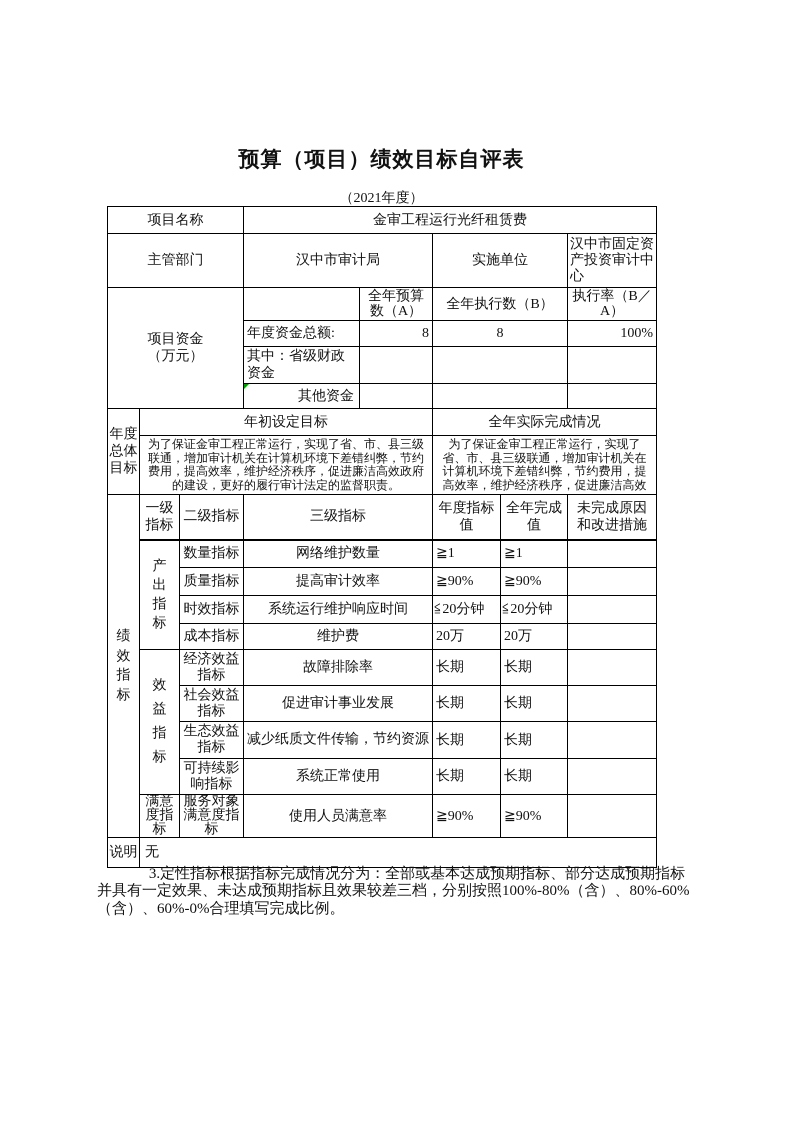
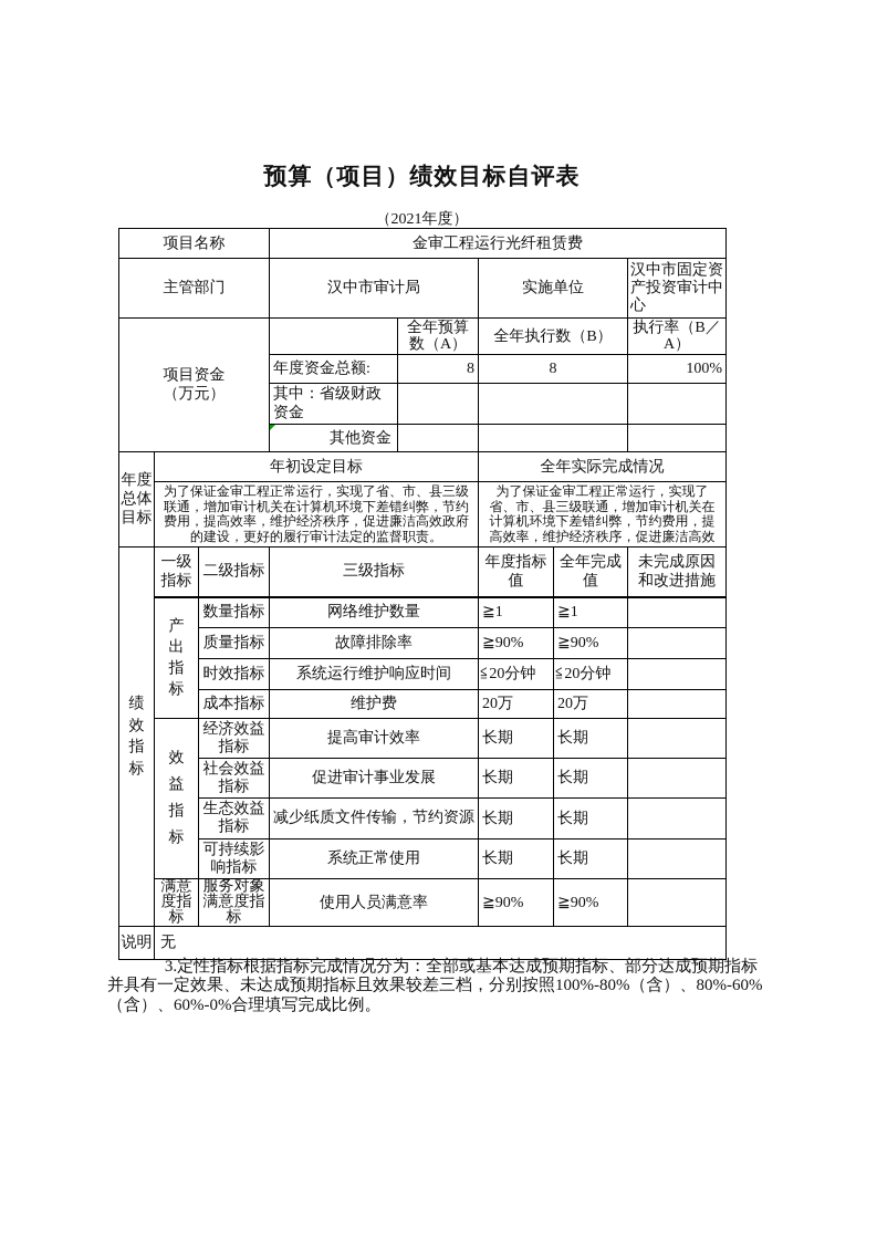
  预算（项目）绩效目标自评表
  （2021年度）
  项目名称	金审工程运行光纤租赁费
  主管部门	汉中市审计局	实施单位	汉中市固定资产投资审计中心
  项目资金 （万元）		全年预算数（A）	全年执行数（B）	执行率（B／A）
  年度资金总额:	8	8	100%
  其中：省级财政资金
  其他资金
  年度总体目标	年初设定目标	全年实际完成情况
  为了保证金审工程正常运行，实现了省、市、县三级联通，增加审计机关在计算机环境下差错纠弊，节约费用，提高效率，维护经济秩序，促进廉洁高效政府的建设，更好的履行审计法定的监督职责。	为了保证金审工程正常运行，实现了省、市、县三级联通，增加审计机关在计算机环境下差错纠弊，节约费用，提高效率，维护经济秩序，促进廉洁高效
  绩效指标	一级指标	二级指标	三级指标	年度指标值	全年完成值	未完成原因和改进措施
  产出指标	数量指标	网络维护数量	≧1	≧1
- 质量指标	提高审计效率	≧90%	≧90%
+ 质量指标	故障排除率	≧90%	≧90%
  时效指标	系统运行维护响应时间	≦20分钟	≦20分钟
  成本指标	维护费	20万	20万
- 效益指标	经济效益指标	故障排除率	长期	长期
+ 效益指标	经济效益指标	提高审计效率	长期	长期
  社会效益指标	促进审计事业发展	长期	长期
  生态效益指标	减少纸质文件传输，节约资源	长期	长期
  可持续影响指标	系统正常使用	长期	长期
  满意度指标	服务对象满意度指标	使用人员满意率	≧90%	≧90%
  说明	无
  3.定性指标根据指标完成情况分为：全部或基本达成预期指标、部分达成预期指标并具有一定效果、未达成预期指标且效果较差三档，分别按照100%-80%（含）、80%-60%（含）、60%-0%合理填写完成比例。
